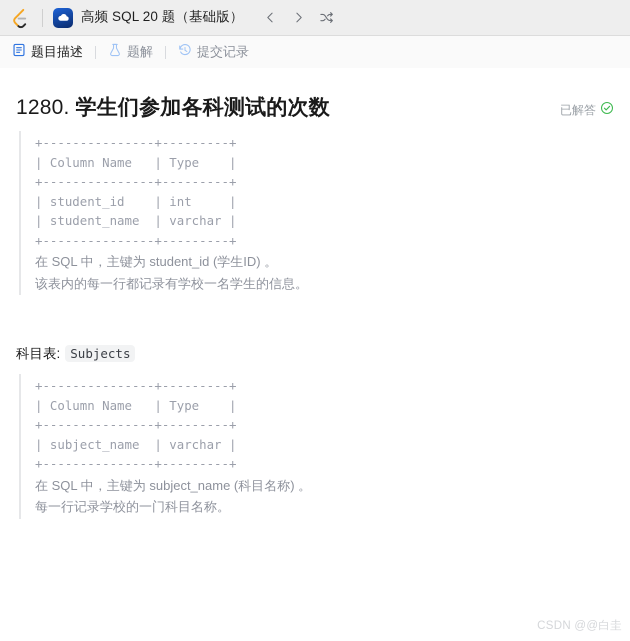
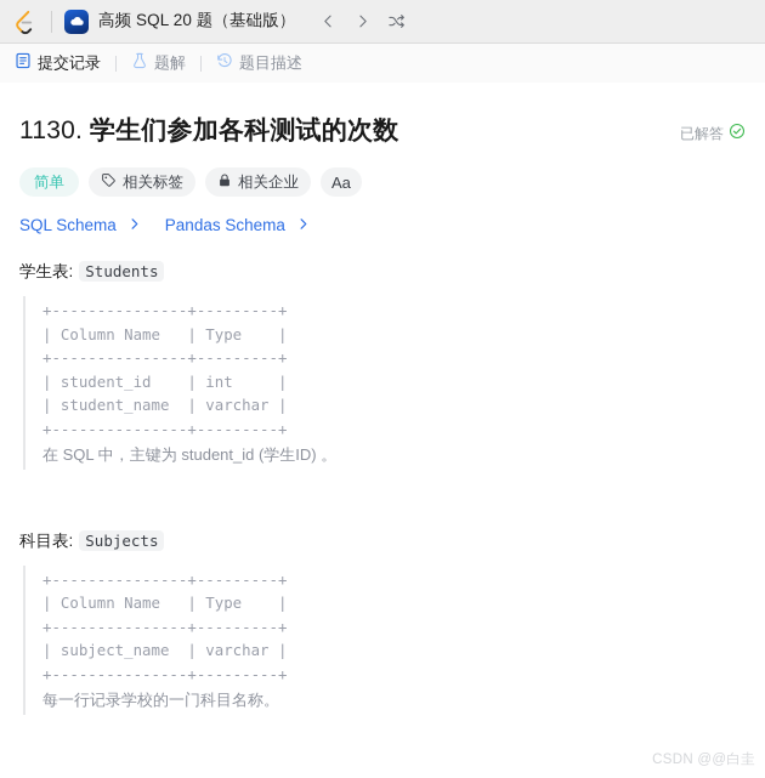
  高频 SQL 20 题（基础版）
- 题目描述
+ 提交记录
  题解
- 提交记录
+ 题目描述
- 1280. 学生们参加各科测试的次数
+ 1130. 学生们参加各科测试的次数
  已解答
+ 简单
+ 相关标签
+ 相关企业
+ Aa
+ SQL Schema
+ Pandas Schema
+ 学生表:
+ Students
  +---------------+---------+
  | Column Name | Type |
  +---------------+---------+
  | student_id | int |
  | student_name | varchar |
  +---------------+---------+
  在 SQL 中，主键为 student_id (学生ID) 。
- 该表内的每一行都记录有学校一名学生的信息。
  科目表:
  Subjects
  +---------------+---------+
  | Column Name | Type |
  +---------------+---------+
  | subject_name | varchar |
  +---------------+---------+
- 在 SQL 中，主键为 subject_name (科目名称) 。
  每一行记录学校的一门科目名称。
  CSDN @@白圭
